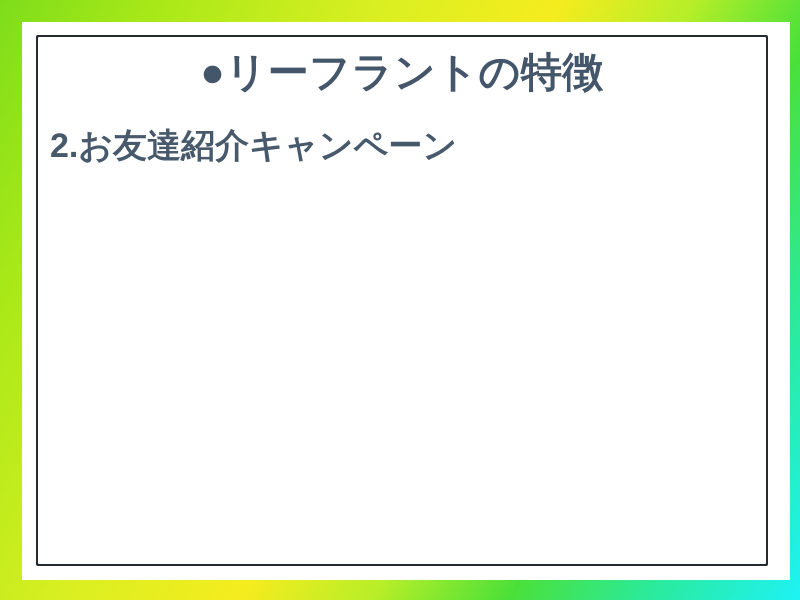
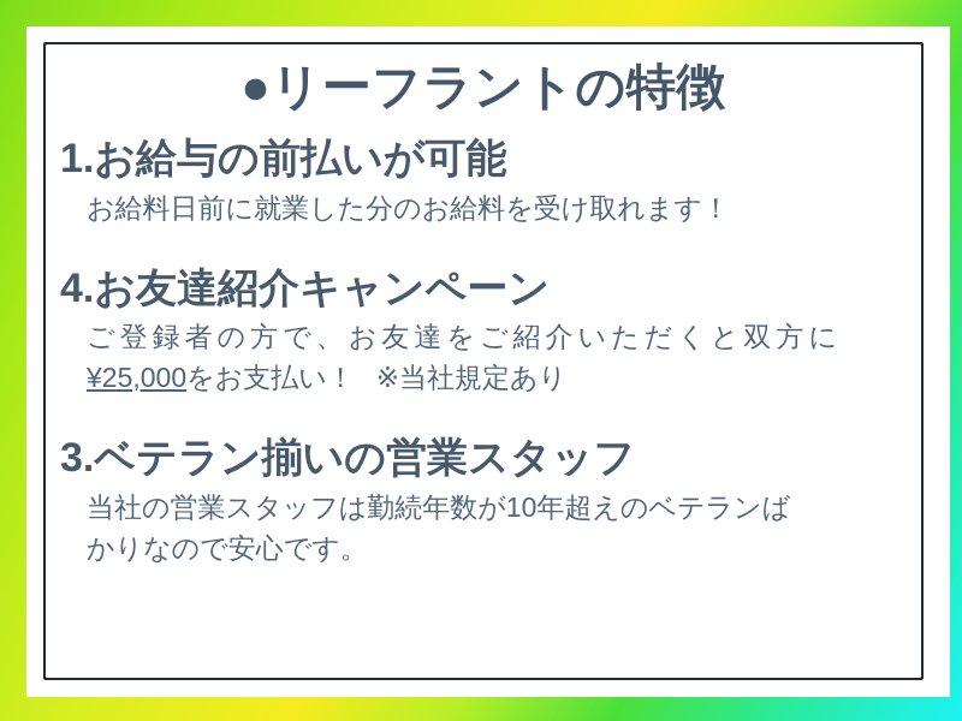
  ●リーフラントの特徴
+ 1.お給与の前払いが可能
+ お給料日前に就業した分のお給料を受け取れます！
- 2.お友達紹介キャンペーン
+ 4.お友達紹介キャンペーン
+ ご登録者の方で、お友達をご紹介いただくと双方に
+ ¥25,000をお支払い！ ※当社規定あり
+ 3.ベテラン揃いの営業スタッフ
+ 当社の営業スタッフは勤続年数が10年超えのベテランば
+ かりなので安心です。
